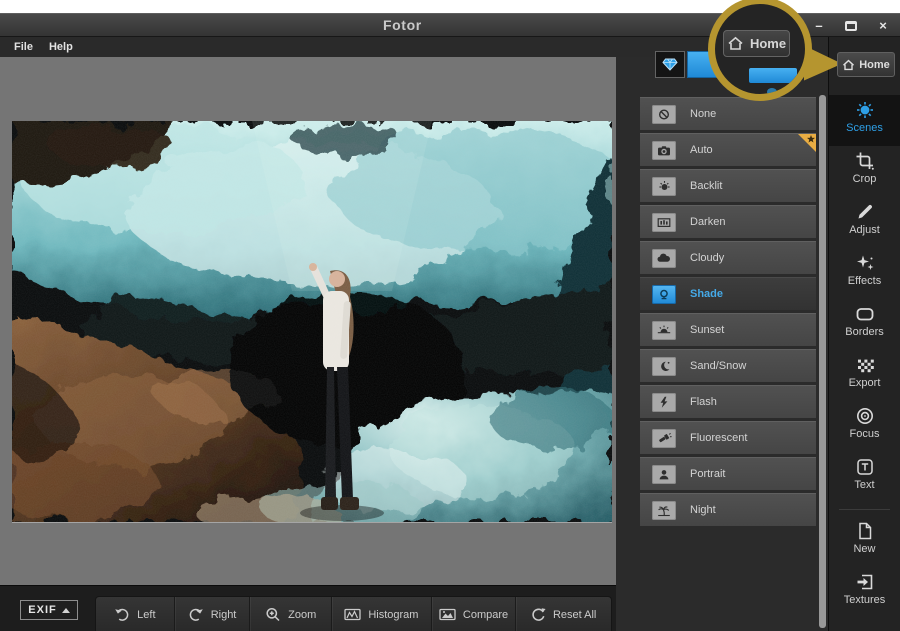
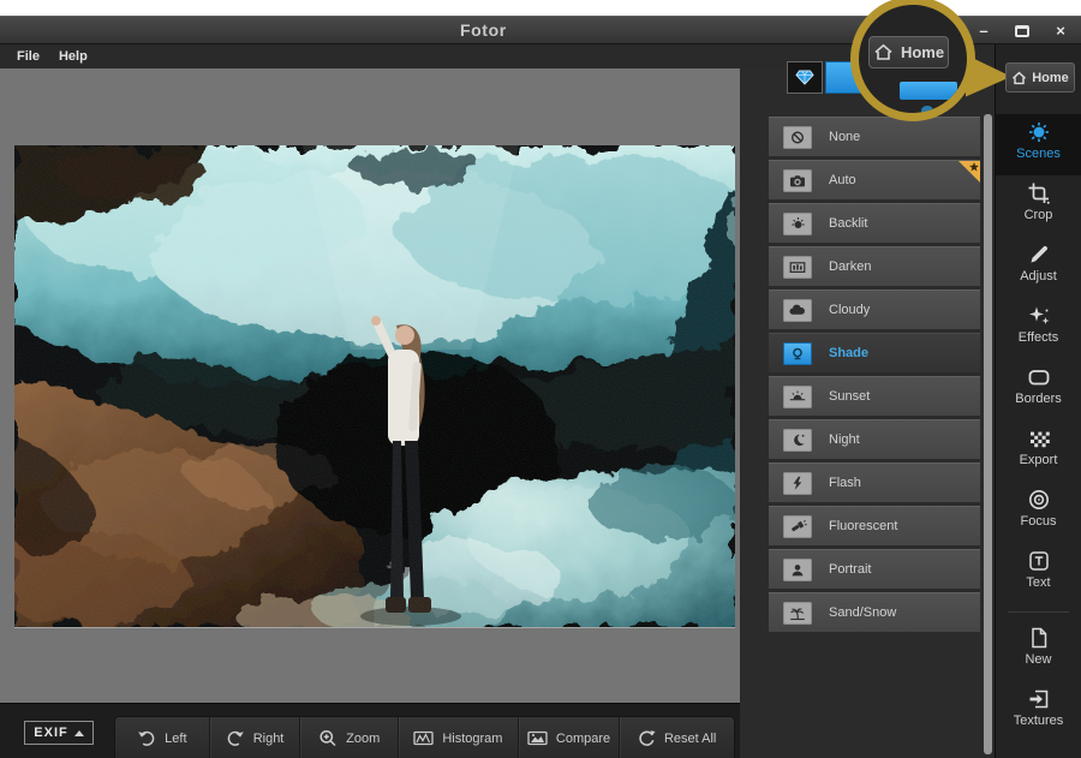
  Fotor
  –
  ×
  File
  Help
  EXIF
  Left
  Right
  Zoom
  Histogram
  Compare
  Reset All
  None
  Auto
  Backlit
  Darken
  Cloudy
  Shade
  Sunset
- Sand/Snow
+ Night
  Flash
  Fluorescent
  Portrait
- Night
+ Sand/Snow
  Home
  Scenes
  Crop
  Adjust
  Effects
  Borders
  Export
  Focus
  Text
  New
  Textures
  Home
